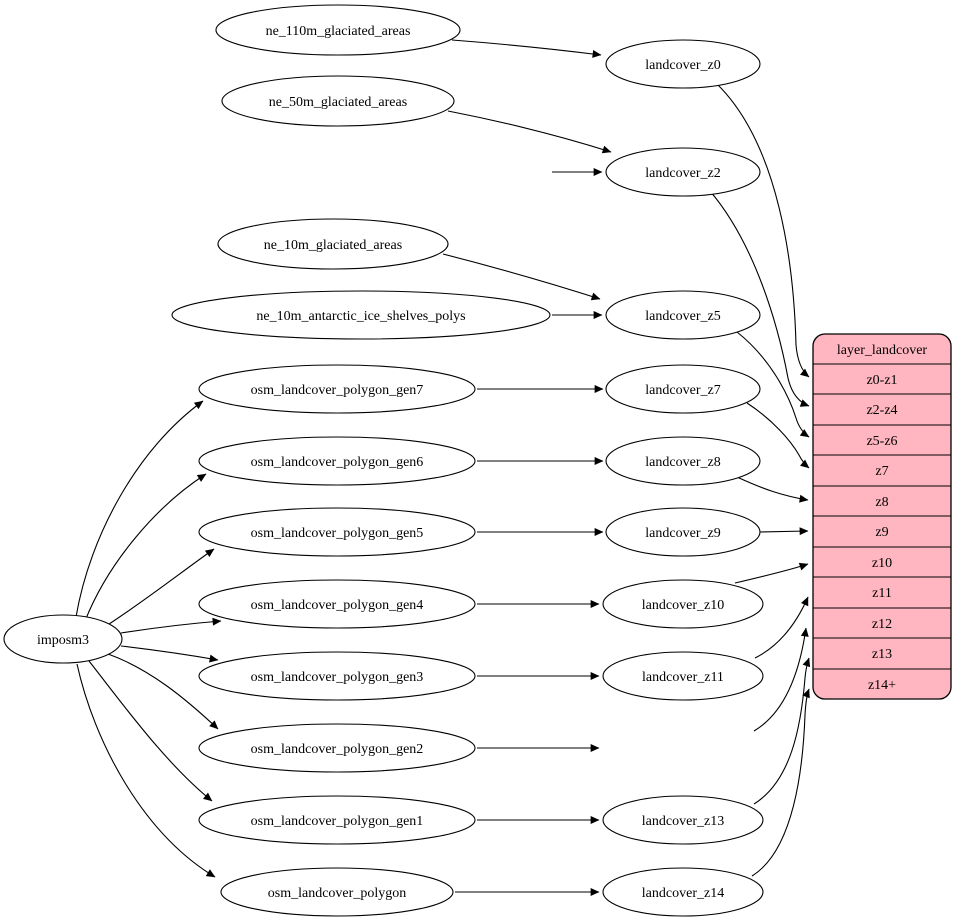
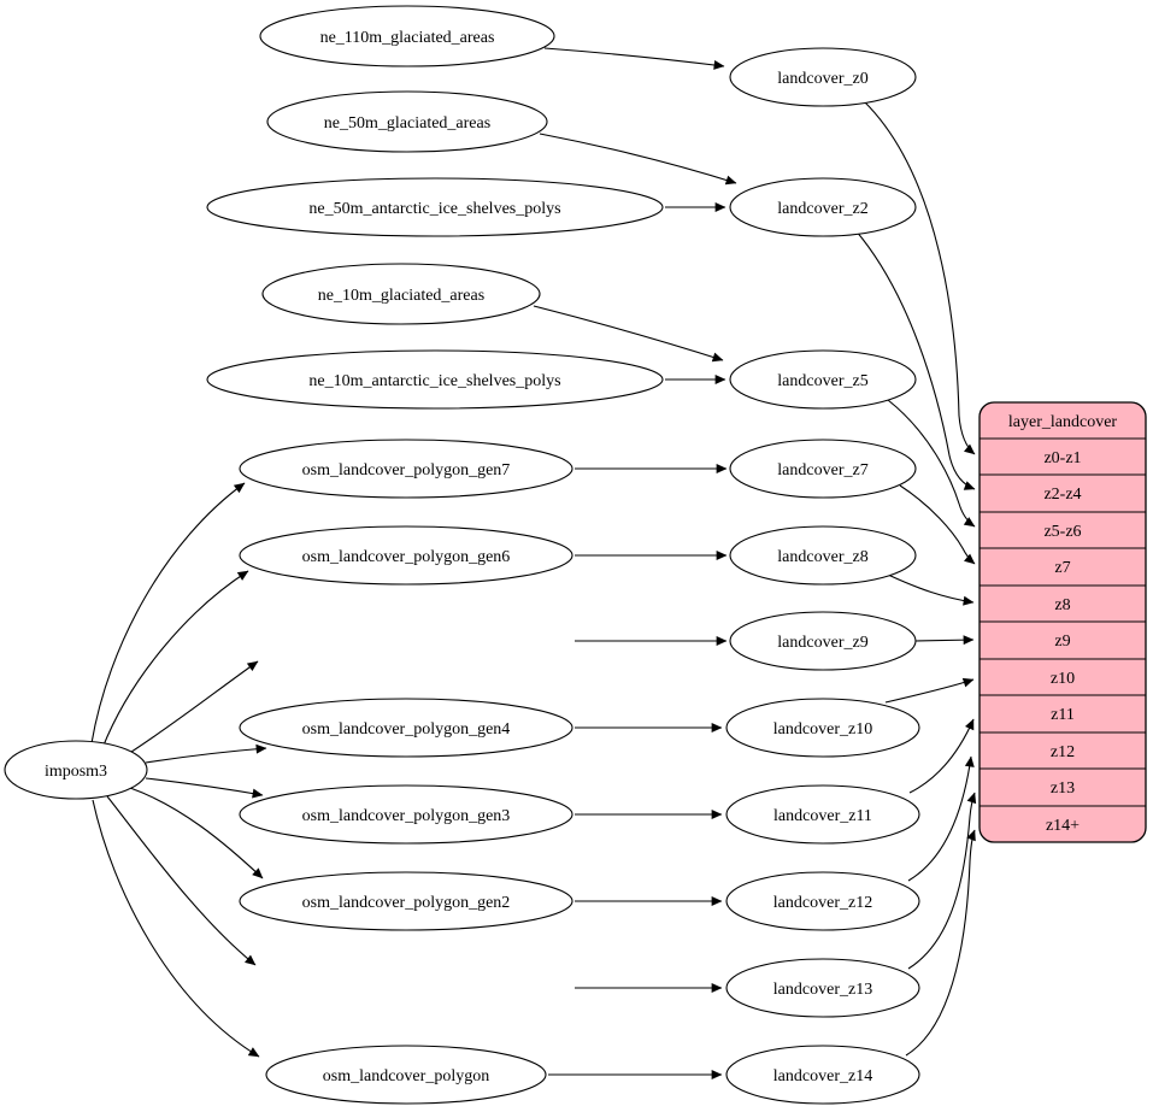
  imposm3
  ne_110m_glaciated_areas
  ne_50m_glaciated_areas
+ ne_50m_antarctic_ice_shelves_polys
  ne_10m_glaciated_areas
  ne_10m_antarctic_ice_shelves_polys
  osm_landcover_polygon_gen7
  osm_landcover_polygon_gen6
- osm_landcover_polygon_gen5
  osm_landcover_polygon_gen4
  osm_landcover_polygon_gen3
  osm_landcover_polygon_gen2
- osm_landcover_polygon_gen1
  osm_landcover_polygon
  landcover_z0
  landcover_z2
  landcover_z5
  landcover_z7
  landcover_z8
  landcover_z9
  landcover_z10
  landcover_z11
+ landcover_z12
  landcover_z13
  landcover_z14
  layer_landcover
  z0-z1
  z2-z4
  z5-z6
  z7
  z8
  z9
  z10
  z11
  z12
  z13
  z14+
